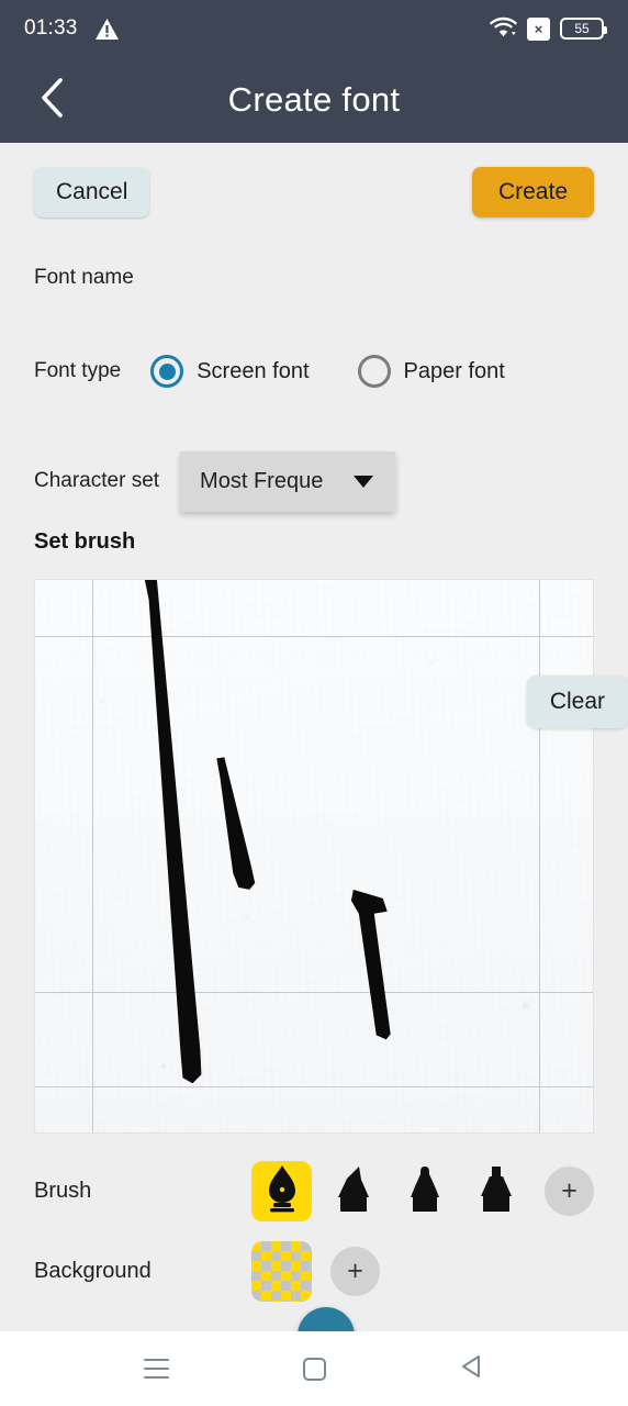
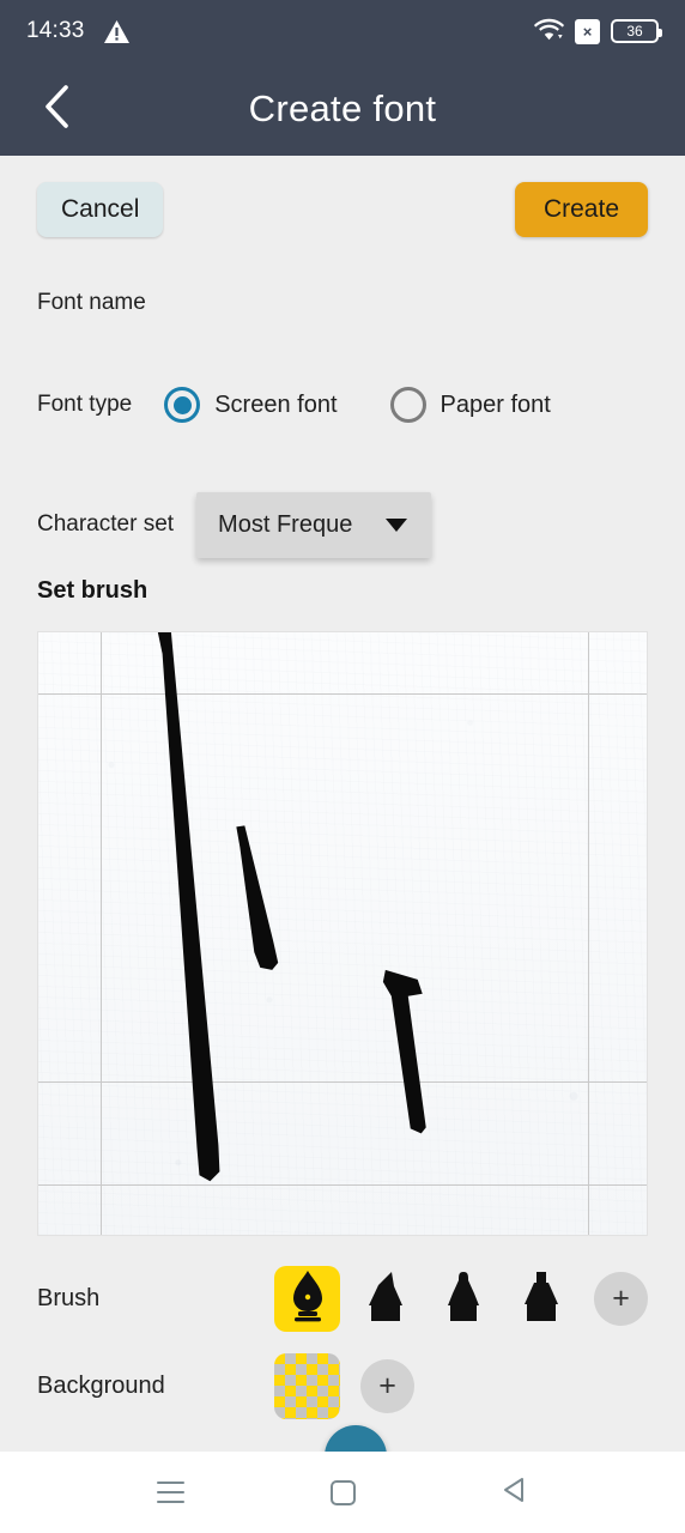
- 01:33
+ 14:33
  ×
- 55
+ 36
  Create font
  Cancel
  Create
  Font name
  Font type
  Screen font
  Paper font
  Character set
  Most Freque
  Set brush
- Clear
  Brush
  +
  Background
  +
